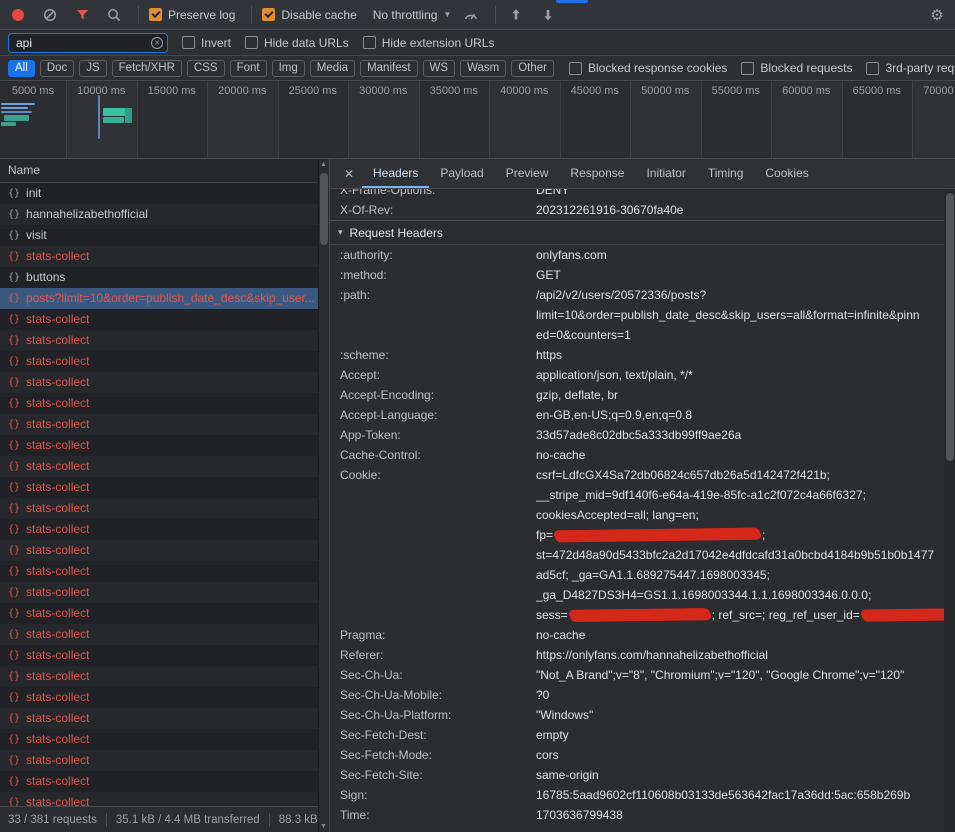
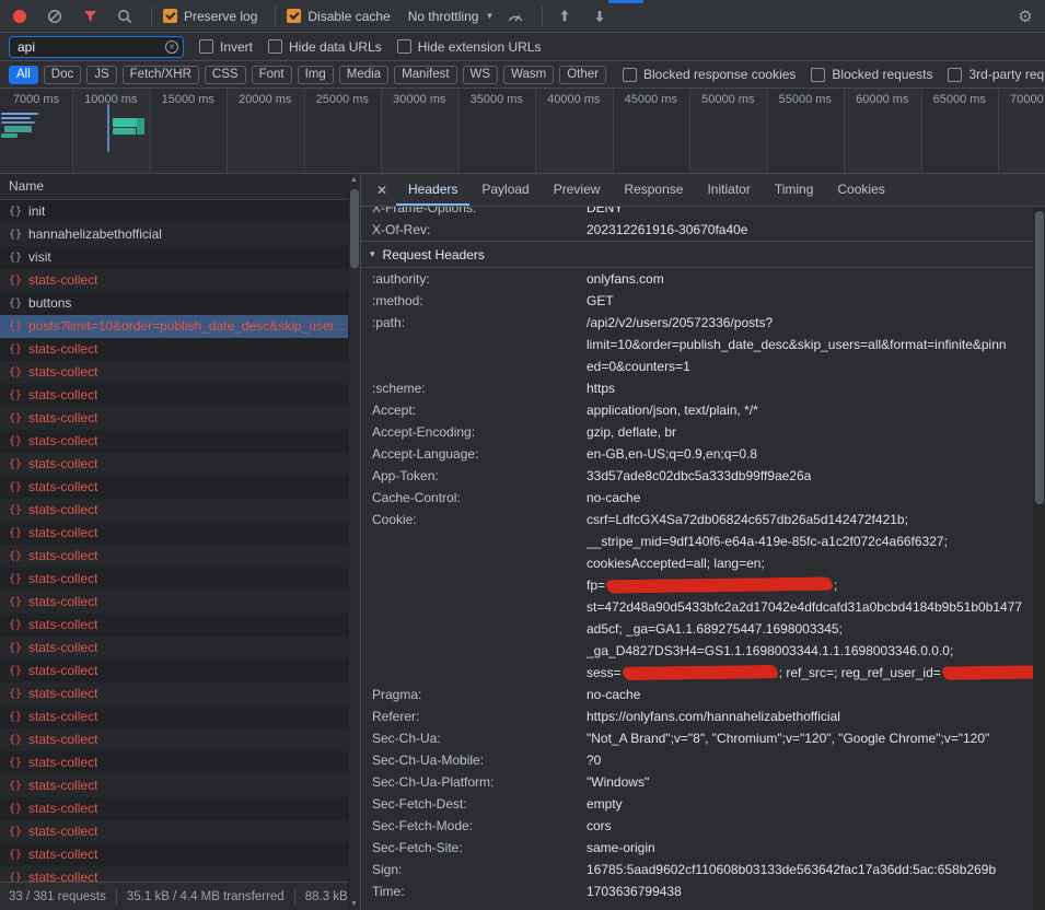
  Preserve log
  Disable cache
  No throttling
  ▼
  ⚙
  api
  Invert
  Hide data URLs
  Hide extension URLs
  All
  Doc
  JS
  Fetch/XHR
  CSS
  Font
  Img
  Media
  Manifest
  WS
  Wasm
  Other
  Blocked response cookies
  Blocked requests
  3rd-party req
- 5000 ms
+ 7000 ms
  10000 ms
  15000 ms
  20000 ms
  25000 ms
  30000 ms
  35000 ms
  40000 ms
  45000 ms
  50000 ms
  55000 ms
  60000 ms
  65000 ms
  70000
  Name
  {}
  init
  {}
  hannahelizabethofficial
  {}
  visit
  {}
  stats-collect
  {}
  buttons
  {}
  posts?limit=10&order=publish_date_desc&skip_user...
  {}
  stats-collect
  {}
  stats-collect
  {}
  stats-collect
  {}
  stats-collect
  {}
  stats-collect
  {}
  stats-collect
  {}
  stats-collect
  {}
  stats-collect
  {}
  stats-collect
  {}
  stats-collect
  {}
  stats-collect
  {}
  stats-collect
  {}
  stats-collect
  {}
  stats-collect
  {}
  stats-collect
  {}
  stats-collect
  {}
  stats-collect
  {}
  stats-collect
  {}
  stats-collect
  {}
  stats-collect
  {}
  stats-collect
  {}
  stats-collect
  {}
  stats-collect
  {}
  stats-collect
  33 / 381 requests
  35.1 kB / 4.4 MB transferred
  88.3 kB
  ✕
  Headers
  Payload
  Preview
  Response
  Initiator
  Timing
  Cookies
  X-Frame-Options:
  DENY
  X-Of-Rev:
  202312261916-30670fa40e
  ▾
  Request Headers
  :authority:
  onlyfans.com
  :method:
  GET
  :path:
  /api2/v2/users/20572336/posts?
  limit=10&order=publish_date_desc&skip_users=all&format=infinite&pinn
  ed=0&counters=1
  :scheme:
  https
  Accept:
  application/json, text/plain, */*
  Accept-Encoding:
  gzip, deflate, br
  Accept-Language:
  en-GB,en-US;q=0.9,en;q=0.8
  App-Token:
  33d57ade8c02dbc5a333db99ff9ae26a
  Cache-Control:
  no-cache
  Cookie:
  csrf=LdfcGX4Sa72db06824c657db26a5d142472f421b;
  __stripe_mid=9df140f6-e64a-419e-85fc-a1c2f072c4a66f6327;
  cookiesAccepted=all; lang=en;
  fp= ;
  st=472d48a90d5433bfc2a2d17042e4dfdcafd31a0bcbd4184b9b51b0b1477
  ad5cf; _ga=GA1.1.689275447.1698003345;
  _ga_D4827DS3H4=GS1.1.1698003344.1.1.1698003346.0.0.0;
  sess= ; ref_src=; reg_ref_user_id=
  Pragma:
  no-cache
  Referer:
  https://onlyfans.com/hannahelizabethofficial
  Sec-Ch-Ua:
  "Not_A Brand";v="8", "Chromium";v="120", "Google Chrome";v="120"
  Sec-Ch-Ua-Mobile:
  ?0
  Sec-Ch-Ua-Platform:
  "Windows"
  Sec-Fetch-Dest:
  empty
  Sec-Fetch-Mode:
  cors
  Sec-Fetch-Site:
  same-origin
  Sign:
  16785:5aad9602cf110608b03133de563642fac17a36dd:5ac:658b269b
  Time:
  1703636799438
